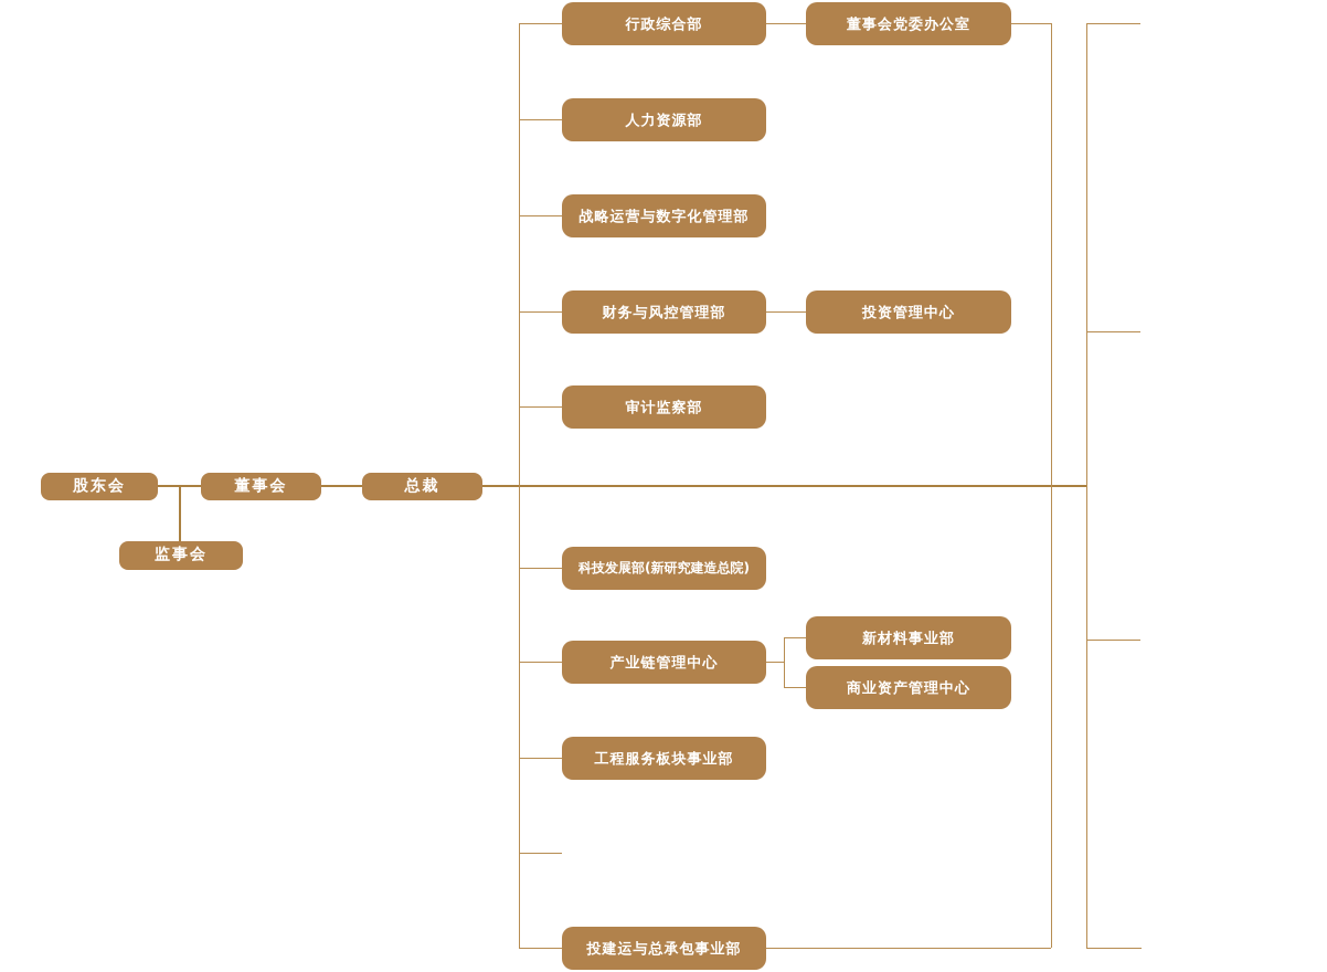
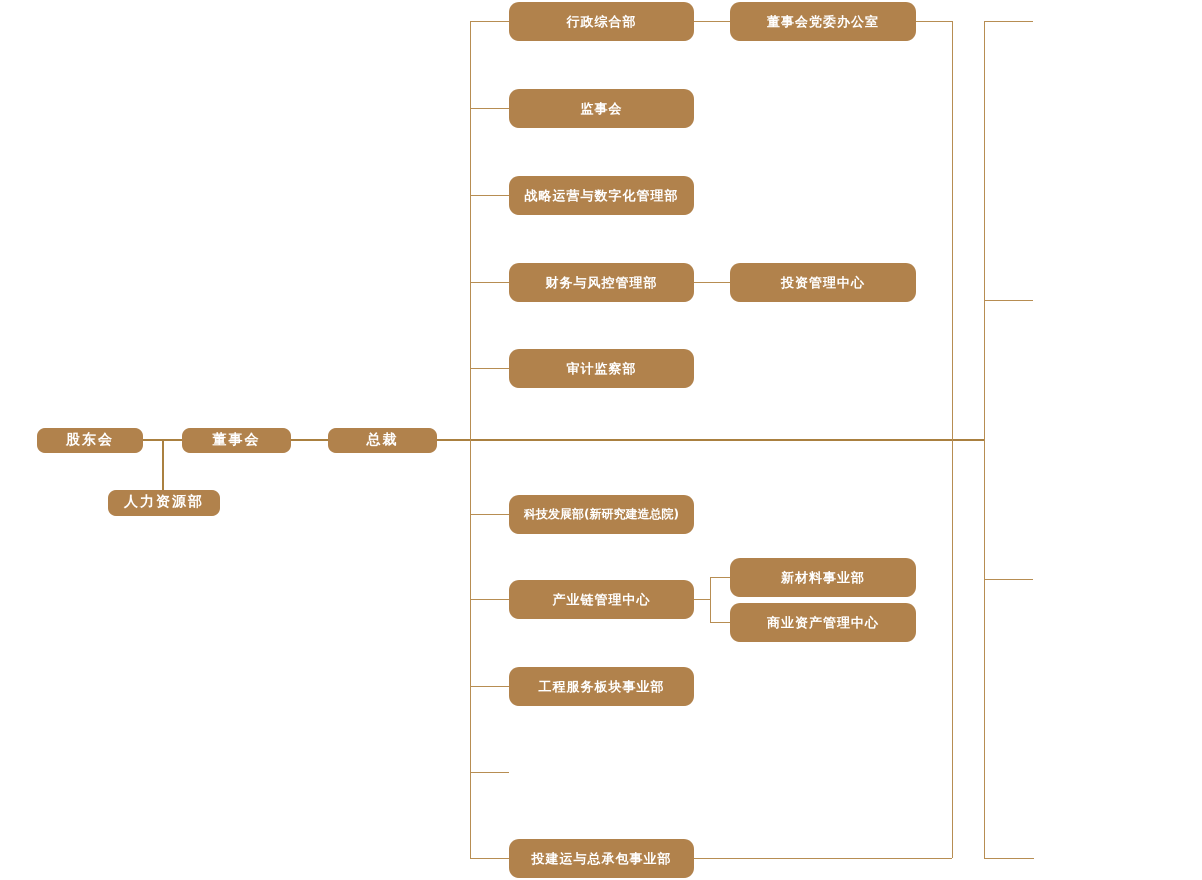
  股东会
  董事会
  总裁
- 监事会
+ 人力资源部
  行政综合部
- 人力资源部
+ 监事会
  战略运营与数字化管理部
  财务与风控管理部
  审计监察部
  科技发展部(新研究建造总院)
  产业链管理中心
  工程服务板块事业部
  投建运与总承包事业部
  董事会党委办公室
  投资管理中心
  新材料事业部
  商业资产管理中心
